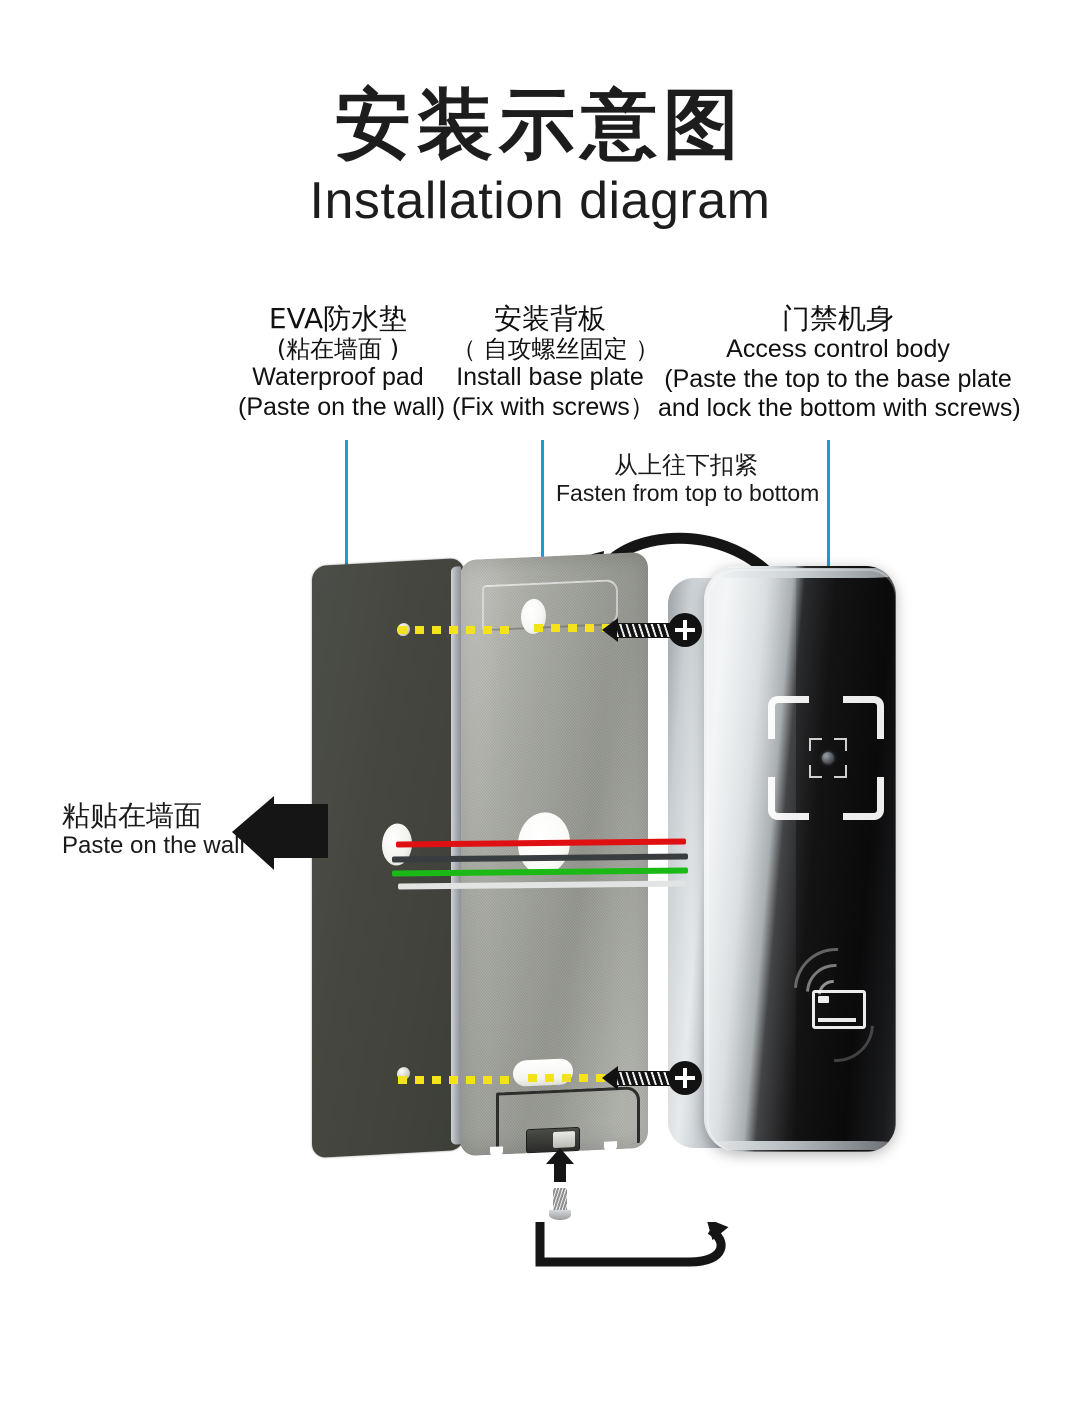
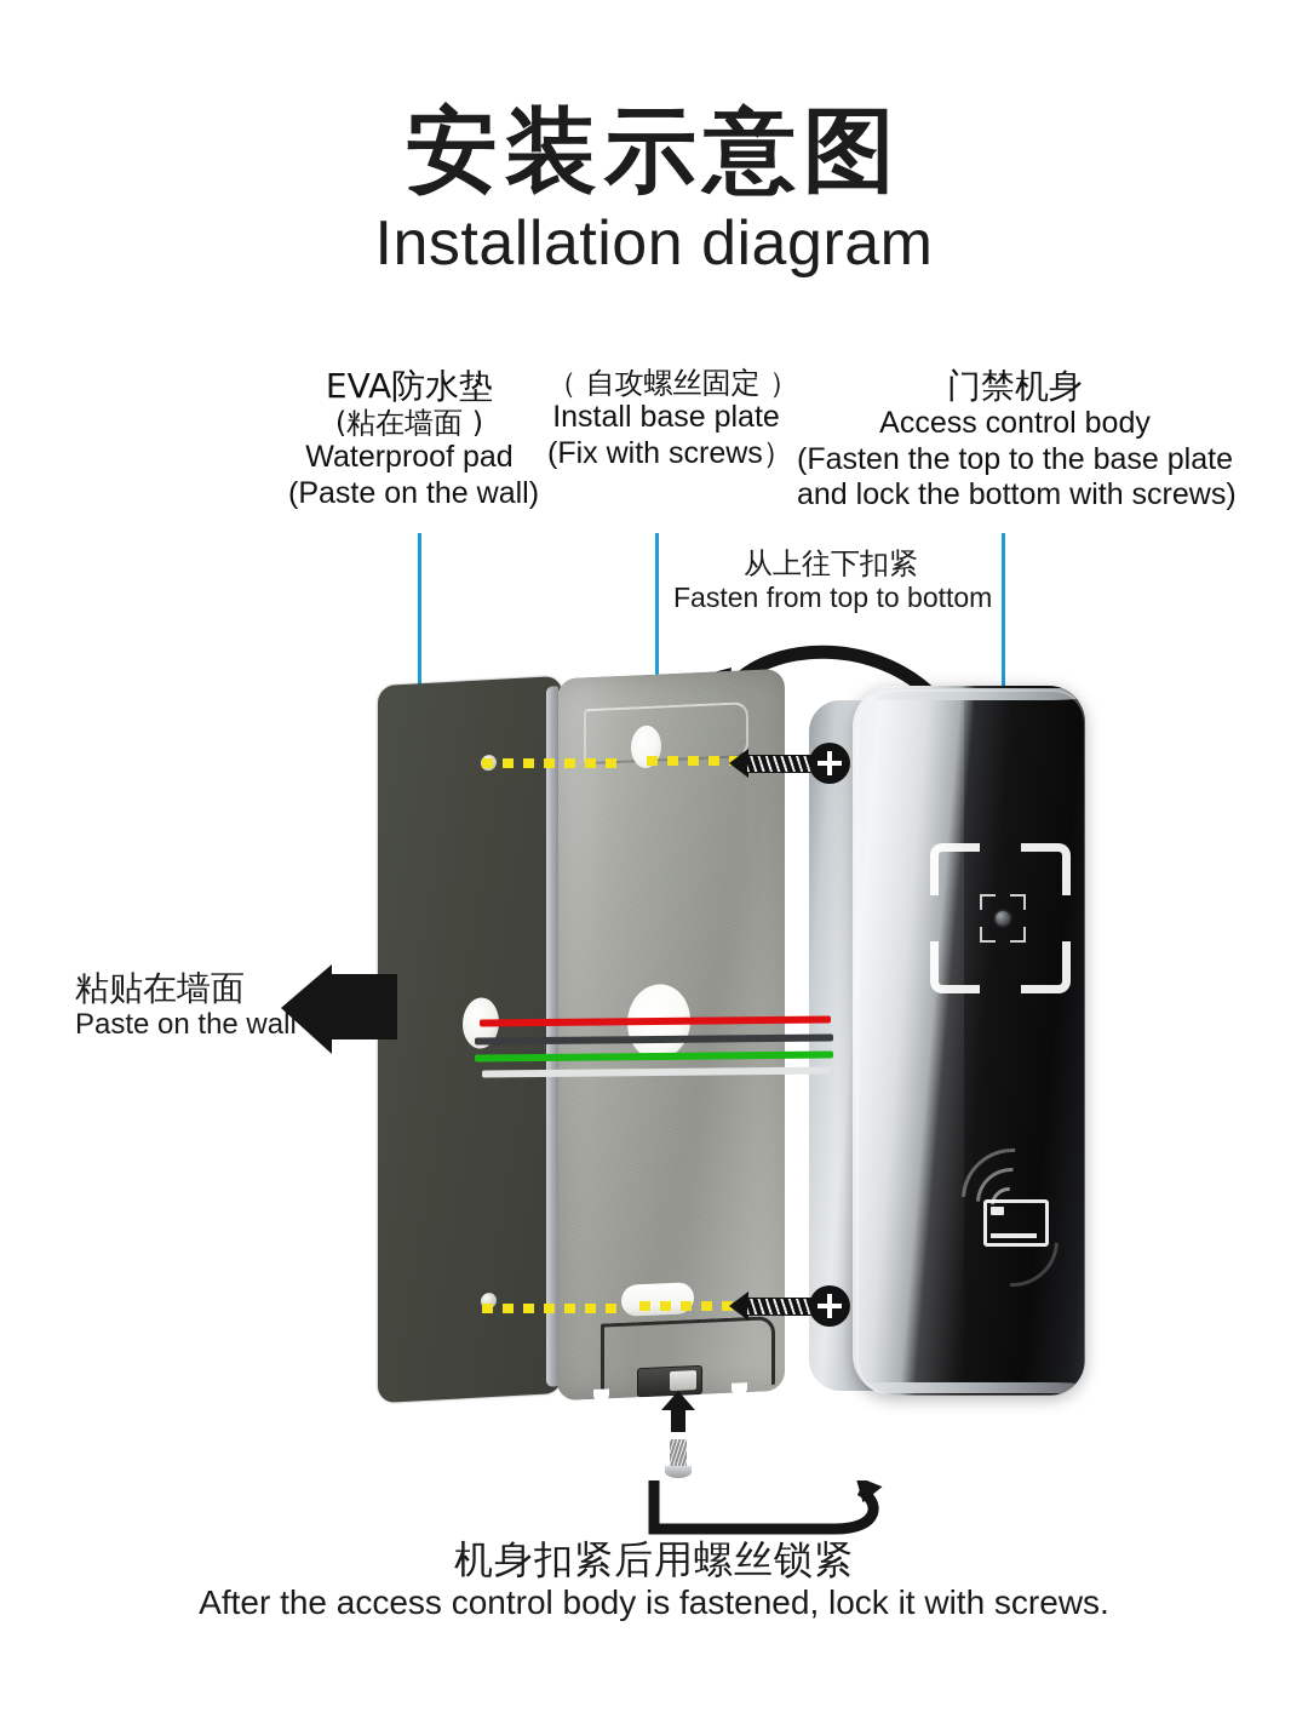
  安装示意图
  Installation diagram
  EVA防水垫
  (粘在墙面 )
  Waterproof pad
  (Paste on the wall)
- 安装背板
  （ 自攻螺丝固定 ）
  Install base plate
  (Fix with screws）
  门禁机身
  Access control body
- (Paste the top to the base plate
+ (Fasten the top to the base plate
  and lock the bottom with screws)
  从上往下扣紧
  Fasten from top to bottom
  粘贴在墙面
  Paste on the wall
+ 机身扣紧后用螺丝锁紧
+ After the access control body is fastened, lock it with screws.
